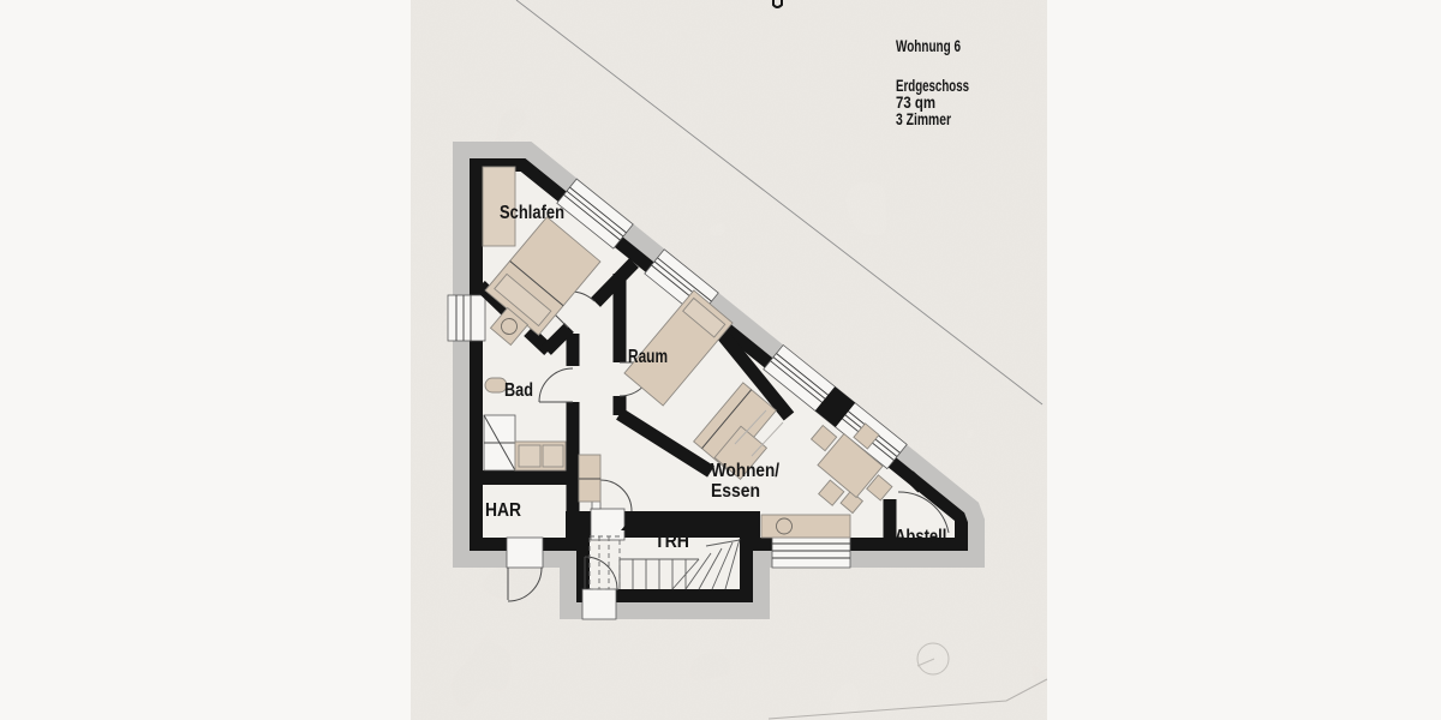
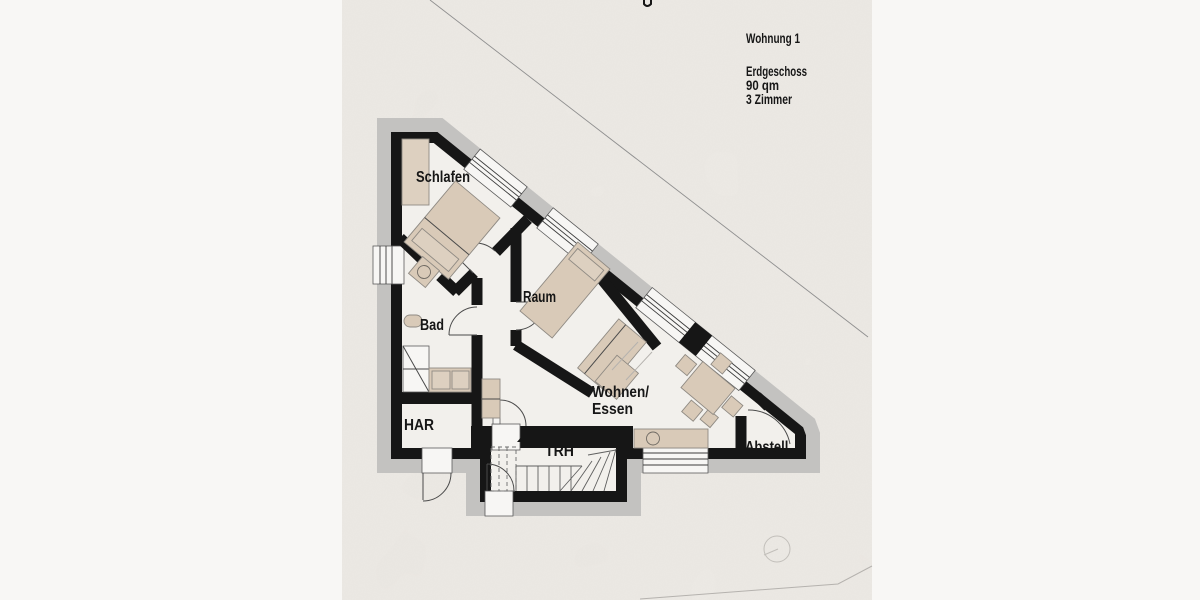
  Schlafen
  Raum
  Bad
  HAR
  Wohnen/
  Essen
  TRH
  Abstell.
- Wohnung 6
+ Wohnung 1
  Erdgeschoss
- 73 qm
+ 90 qm
  3 Zimmer
